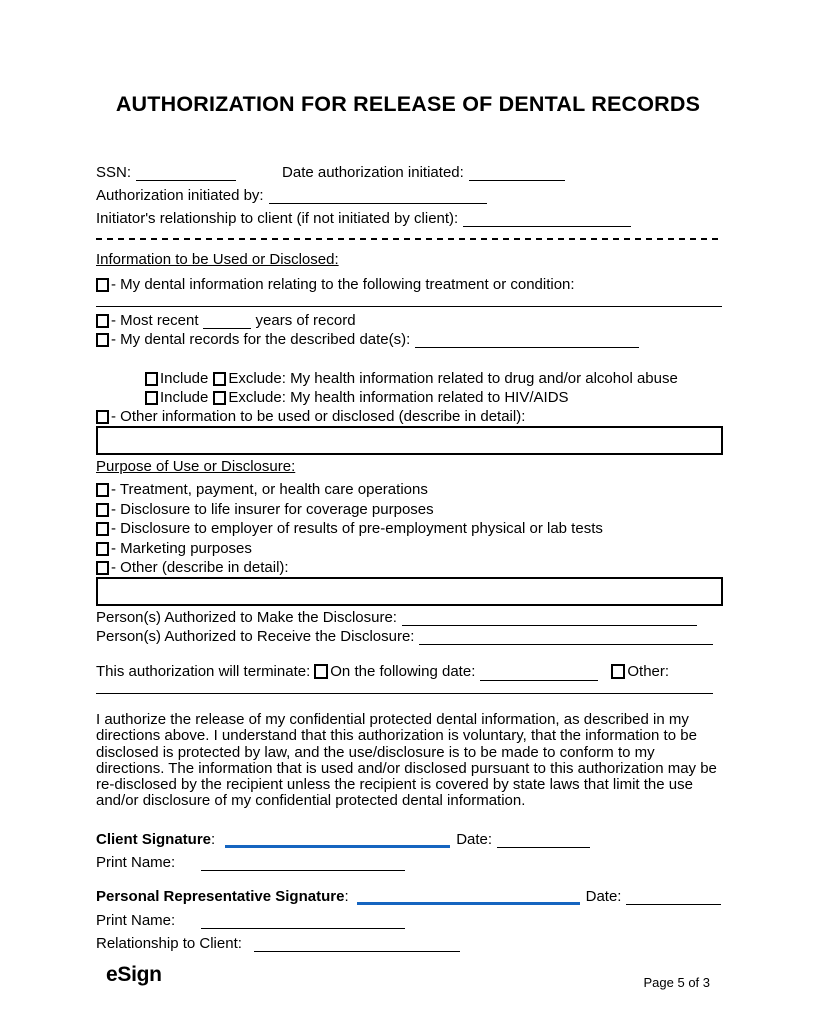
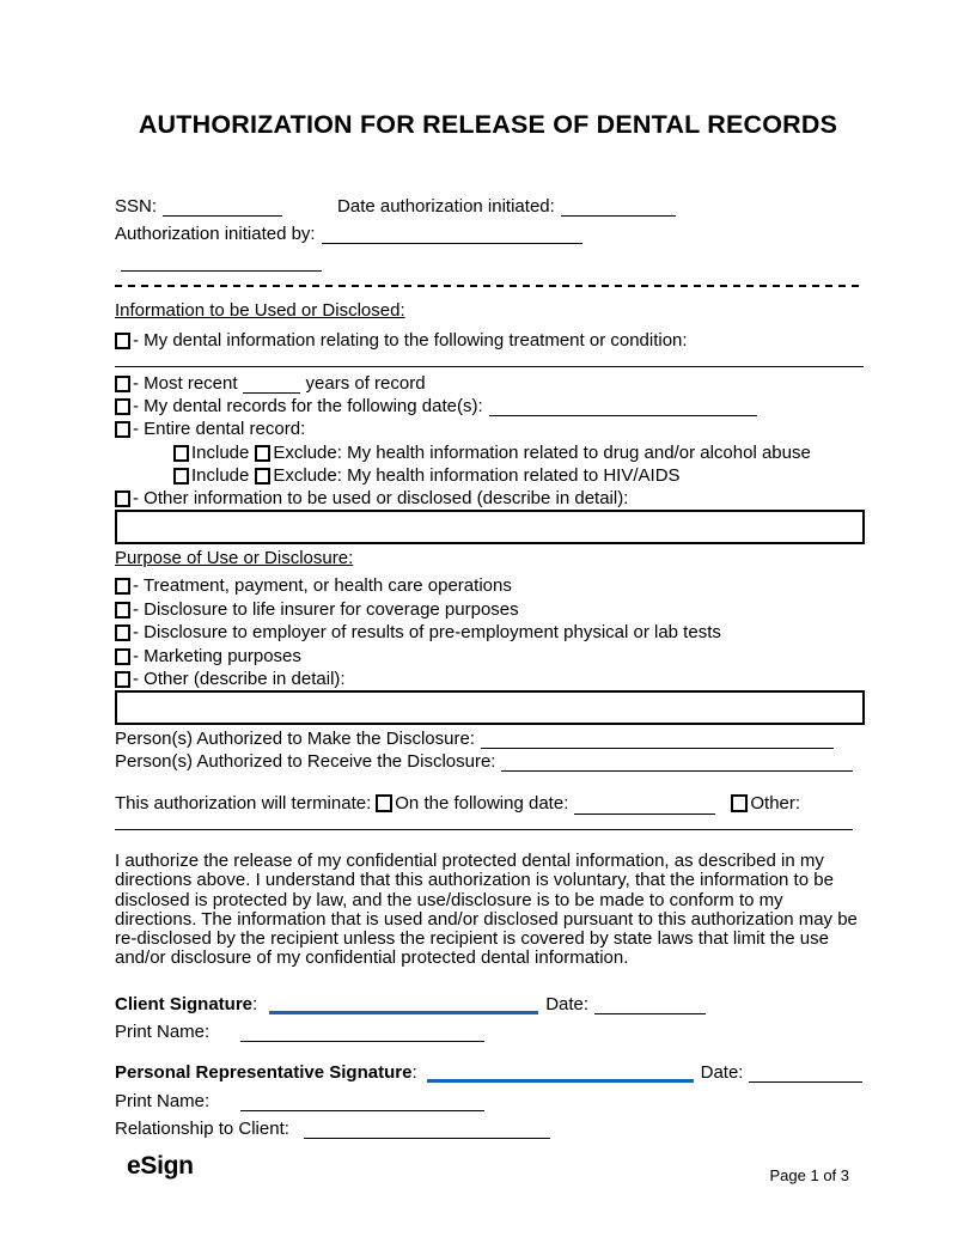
  AUTHORIZATION FOR RELEASE OF DENTAL RECORDS
  SSN:
  Date authorization initiated:
  Authorization initiated by:
- Initiator's relationship to client (if not initiated by client):
  Information to be Used or Disclosed:
  - My dental information relating to the following treatment or condition:
  - Most recent
  years of record
- - My dental records for the described date(s):
+ - My dental records for the following date(s):
+ - Entire dental record:
  Include
  Exclude: My health information related to drug and/or alcohol abuse
  Include
  Exclude: My health information related to HIV/AIDS
  - Other information to be used or disclosed (describe in detail):
  Purpose of Use or Disclosure:
  - Treatment, payment, or health care operations
  - Disclosure to life insurer for coverage purposes
  - Disclosure to employer of results of pre-employment physical or lab tests
  - Marketing purposes
  - Other (describe in detail):
  Person(s) Authorized to Make the Disclosure:
  Person(s) Authorized to Receive the Disclosure:
  This authorization will terminate:
  On the following date:
  Other:
  I authorize the release of my confidential protected dental information, as described in my directions above. I understand that this authorization is voluntary, that the information to be disclosed is protected by law, and the use/disclosure is to be made to conform to my directions. The information that is used and/or disclosed pursuant to this authorization may be re-disclosed by the recipient unless the recipient is covered by state laws that limit the use and/or disclosure of my confidential protected dental information.
  Client Signature
  :
  Date:
  Print Name:
  Personal Representative Signature
  :
  Date:
  Print Name:
  Relationship to Client:
  eSign
- Page 5 of 3
+ Page 1 of 3
